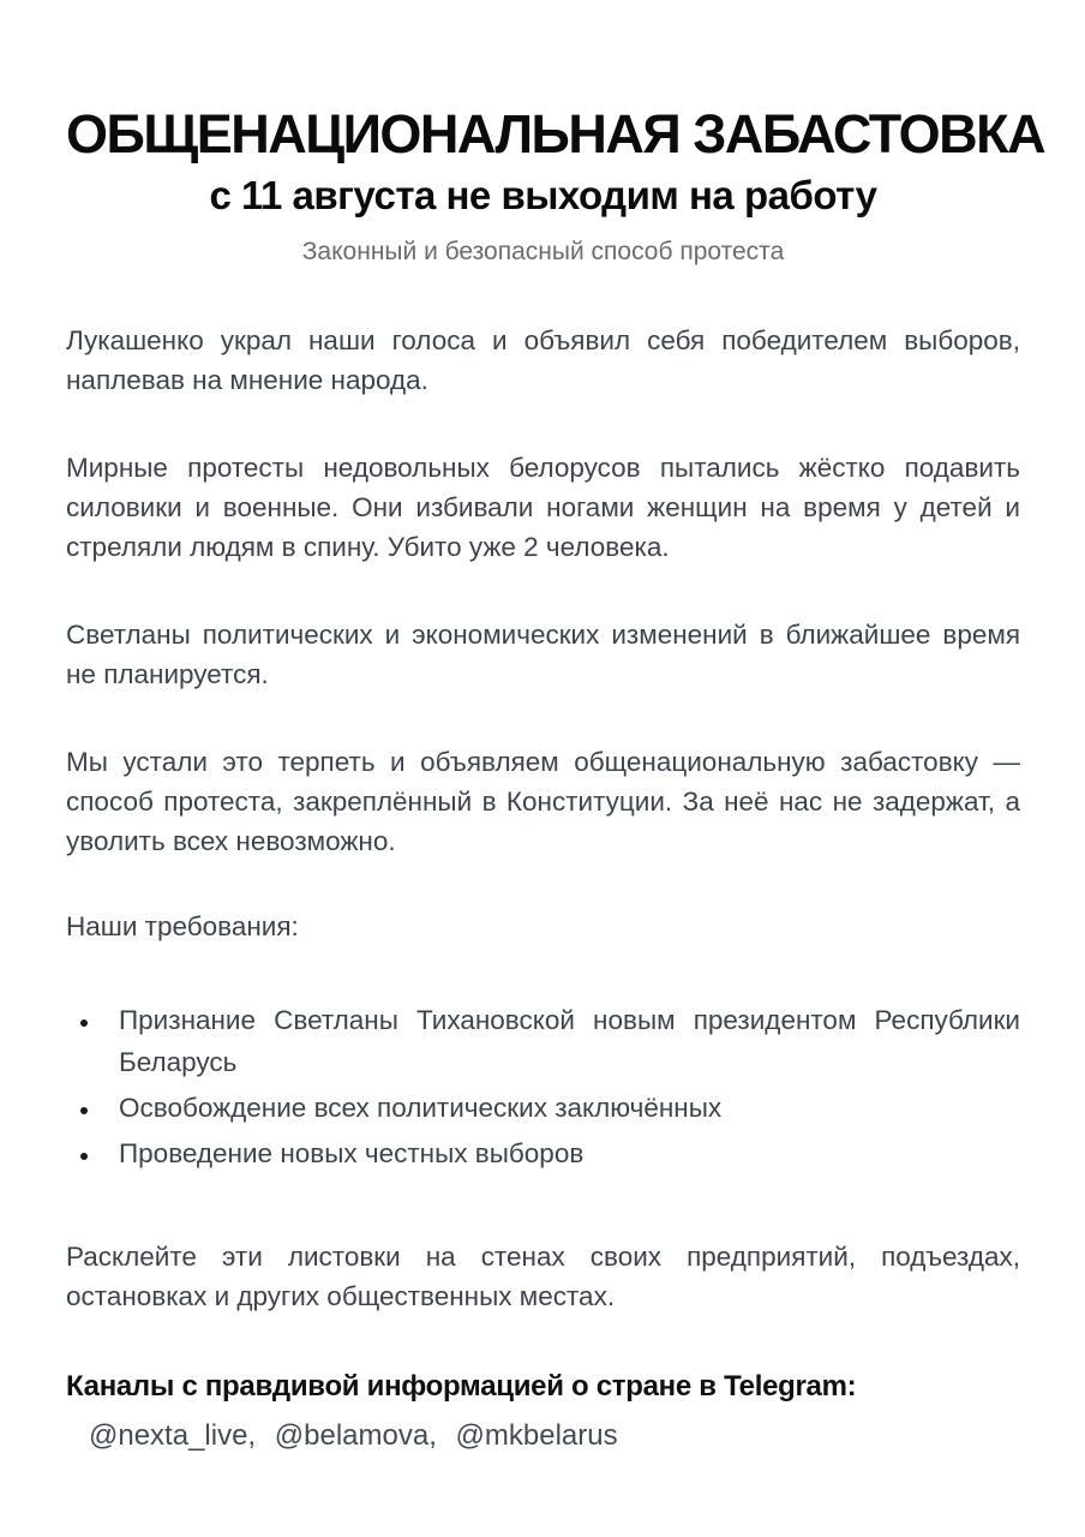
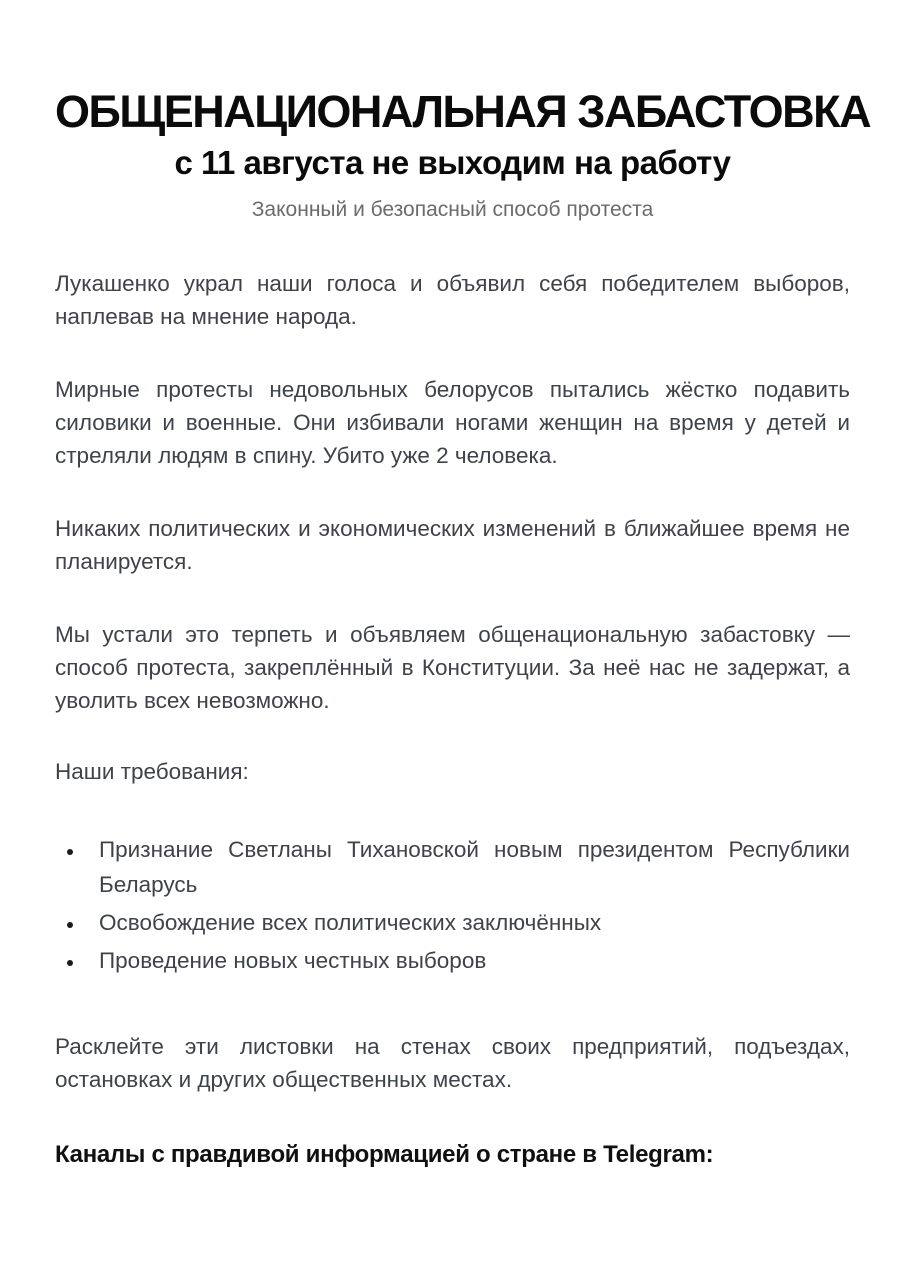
  ОБЩЕНАЦИОНАЛЬНАЯ ЗАБАСТОВКА
  с 11 августа не выходим на работу
  Законный и безопасный способ протеста
  Лукашенко украл наши голоса и объявил себя победителем выборов, наплевав на мнение народа.
  Мирные протесты недовольных белорусов пытались жёстко подавить силовики и военные. Они избивали ногами женщин на время у детей и стреляли людям в спину. Убито уже 2 человека.
- Светланы политических и экономических изменений в ближайшее время не планируется.
+ Никаких политических и экономических изменений в ближайшее время не планируется.
  Мы устали это терпеть и объявляем общенациональную забастовку — способ протеста, закреплённый в Конституции. За неё нас не задержат, а уволить всех невозможно.
  Наши требования:
  Признание Светланы Тихановской новым президентом Республики Беларусь
  Освобождение всех политических заключённых
  Проведение новых честных выборов
  Расклейте эти листовки на стенах своих предприятий, подъездах, остановках и других общественных местах.
  Каналы с правдивой информацией о стране в Telegram:
- @nexta_live, @belamova, @mkbelarus
